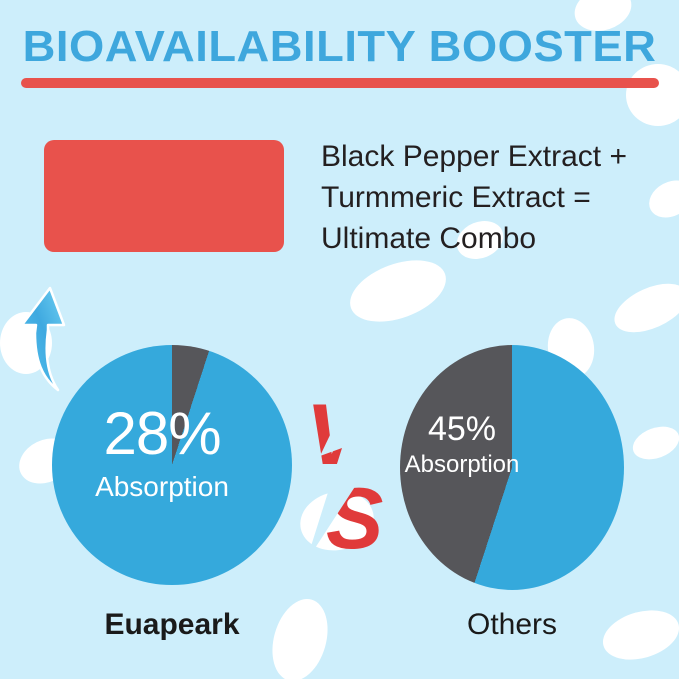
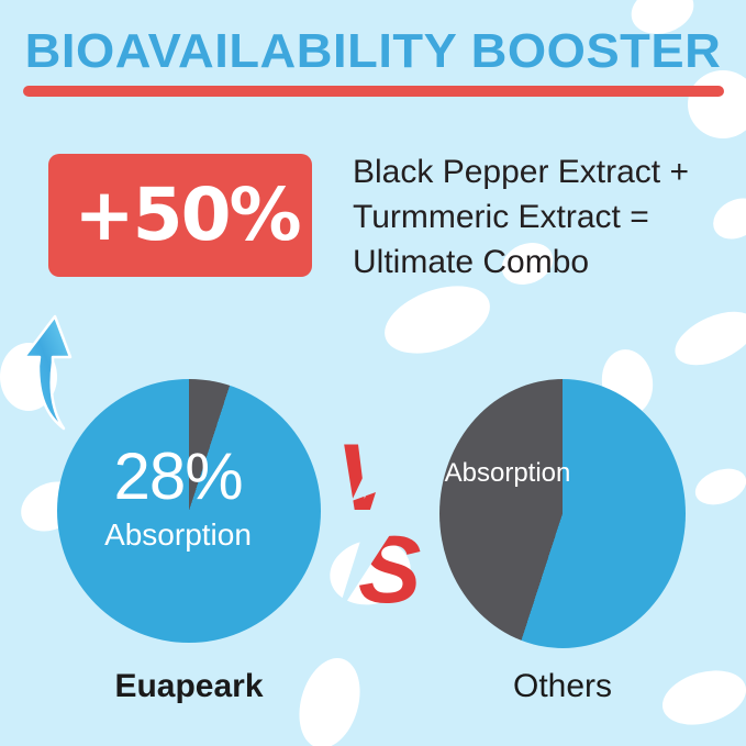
  BIOAVAILABILITY BOOSTER
+ +50%
  Black Pepper Extract +
  Turmmeric Extract =
  Ultimate Combo
  28%
  Absorption
- 45%
  Absorption
  S
  Euapeark
  Others
